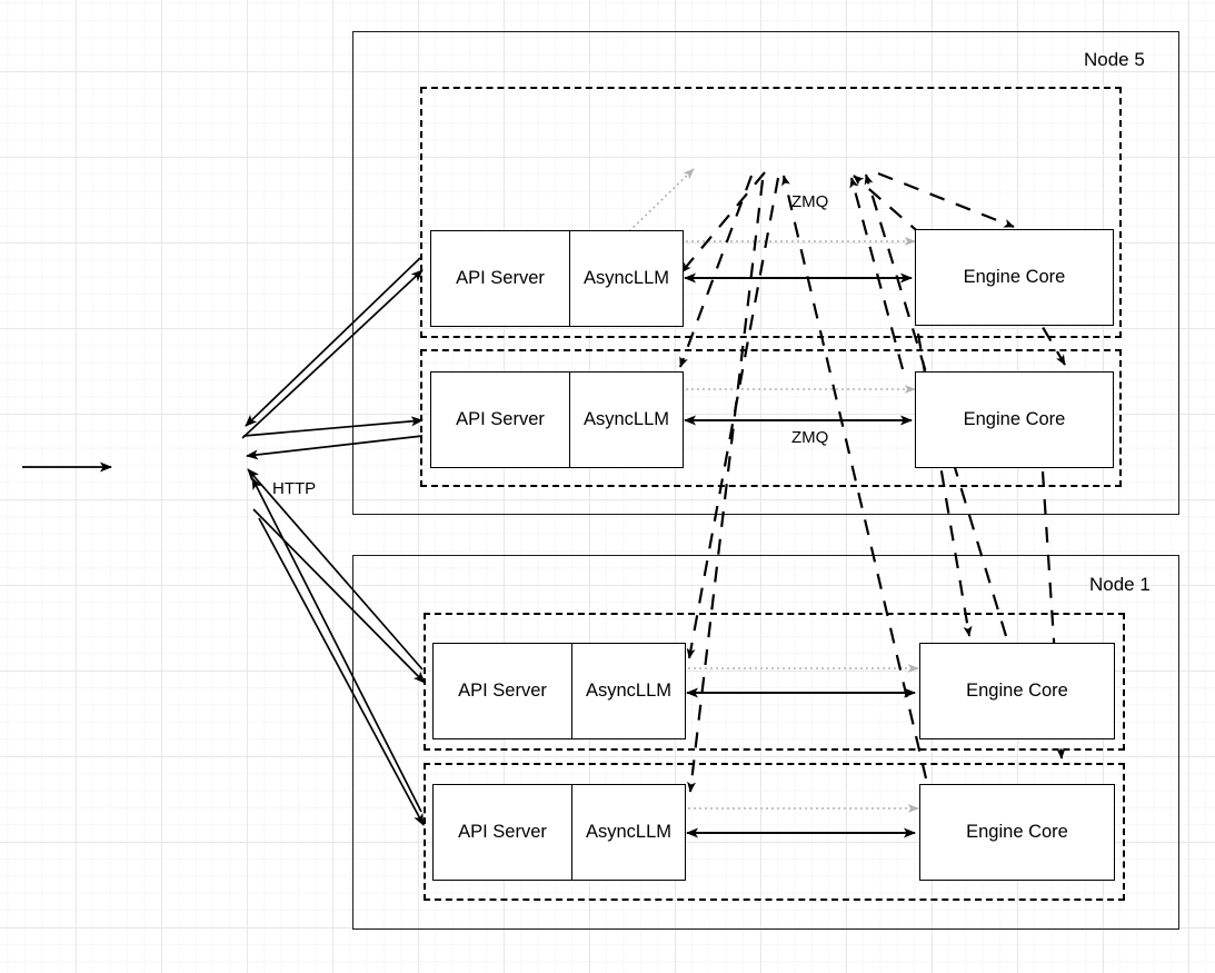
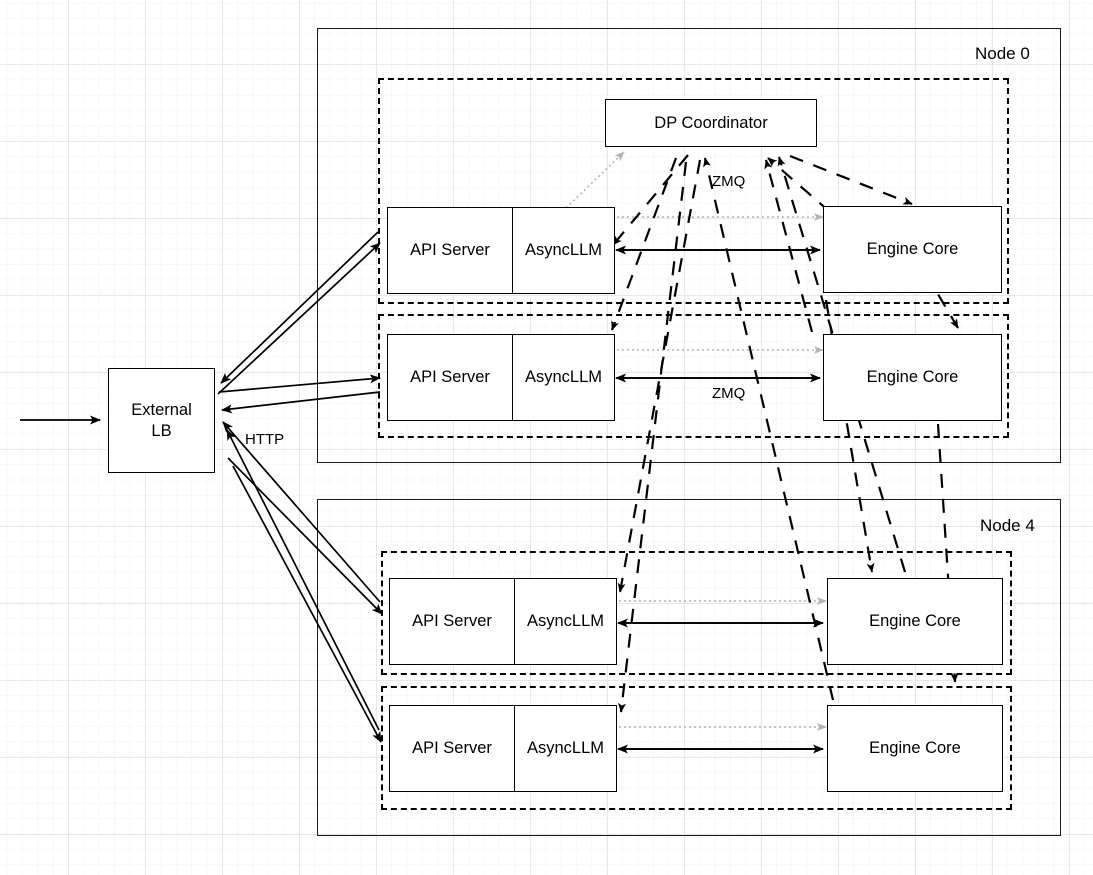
- Node 5
+ Node 0
- Node 1
+ Node 4
+ External
+ LB
+ DP Coordinator
  API Server
  AsyncLLM
  Engine Core
  API Server
  AsyncLLM
  Engine Core
  API Server
  AsyncLLM
  Engine Core
  API Server
  AsyncLLM
  Engine Core
  HTTP
  ZMQ
  ZMQ
